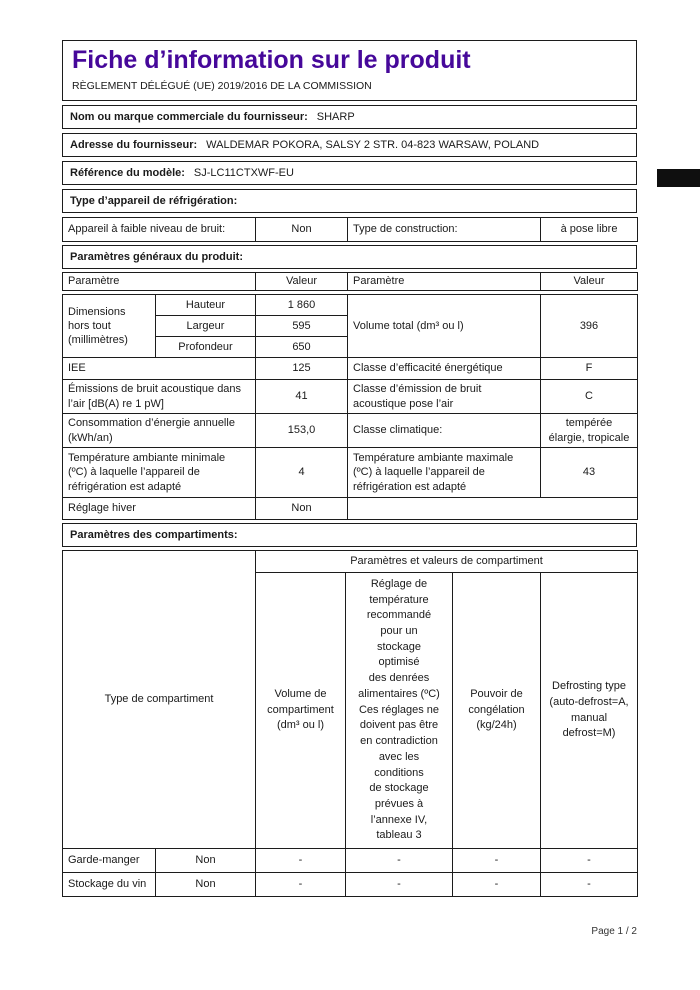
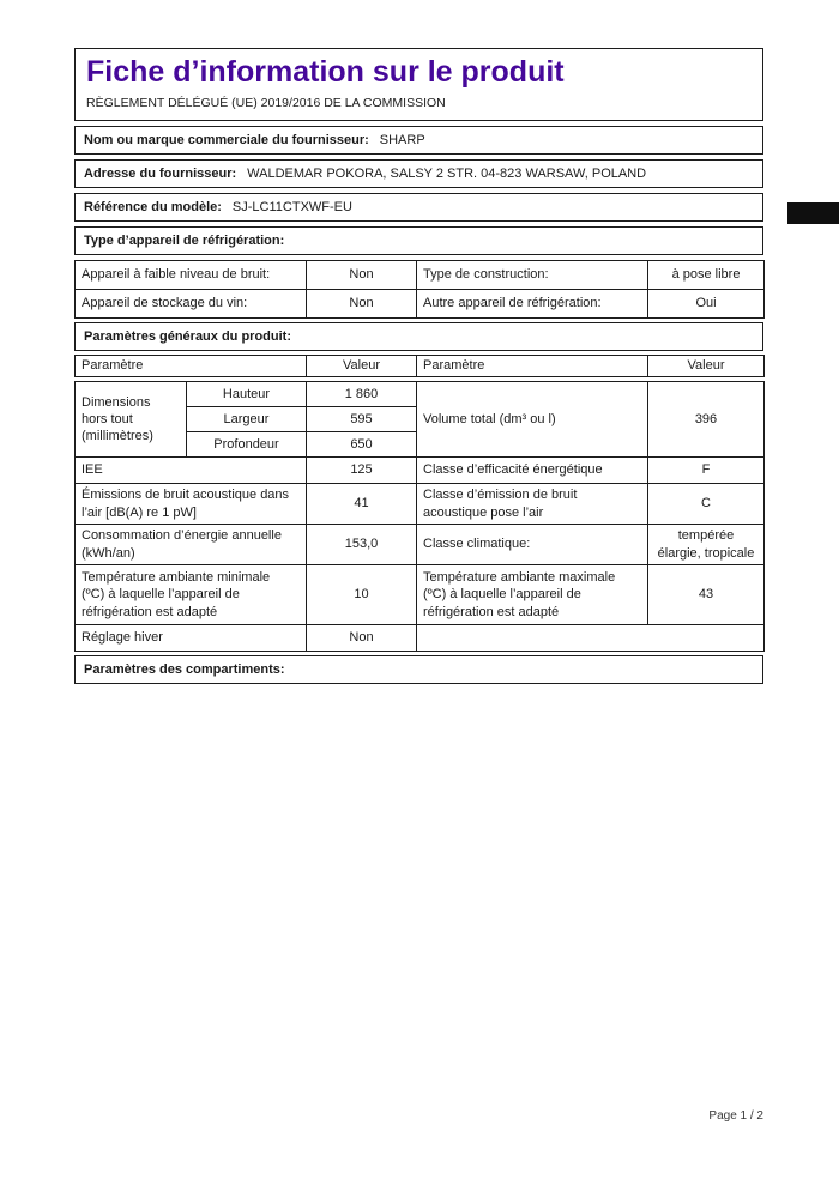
  Fiche d’information sur le produit
  RÈGLEMENT DÉLÉGUÉ (UE) 2019/2016 DE LA COMMISSION
  Nom ou marque commerciale du fournisseur:
  SHARP
  Adresse du fournisseur:
  WALDEMAR POKORA, SALSY 2 STR. 04-823 WARSAW, POLAND
  Référence du modèle:
  SJ-LC11CTXWF-EU
  Type d’appareil de réfrigération:
  Appareil à faible niveau de bruit:	Non	Type de construction:	à pose libre
+ Appareil de stockage du vin:	Non	Autre appareil de réfrigération:	Oui
  Paramètres généraux du produit:
  Paramètre	Valeur	Paramètre	Valeur
  Dimensions hors tout (millimètres)	Hauteur	1 860	Volume total (dm³ ou l)	396
  Largeur	595
  Profondeur	650
  IEE	125	Classe d’efficacité énergétique	F
  Émissions de bruit acoustique dans l’air [dB(A) re 1 pW]	41	Classe d’émission de bruit acoustique pose l’air	C
  Consommation d’énergie annuelle (kWh/an)	153,0	Classe climatique:	tempérée élargie, tropicale
- Température ambiante minimale (ºC) à laquelle l’appareil de réfrigération est adapté	4	Température ambiante maximale (ºC) à laquelle l’appareil de réfrigération est adapté	43
+ Température ambiante minimale (ºC) à laquelle l’appareil de réfrigération est adapté	10	Température ambiante maximale (ºC) à laquelle l’appareil de réfrigération est adapté	43
  Réglage hiver	Non
  Paramètres des compartiments:
- Type de compartiment	Paramètres et valeurs de compartiment
- Volume de compartiment (dm³ ou l)	Réglage de température recommandé pour un stockage optimisé des denrées alimentaires (ºC) Ces réglages ne doivent pas être en contradiction avec les conditions de stockage prévues à l’annexe IV, tableau 3	Pouvoir de congélation (kg/24h)	Defrosting type (auto-defrost=A, manual defrost=M)
- Garde-manger	Non	-	-	-	-
- Stockage du vin	Non	-	-	-	-
  Page 1 / 2
